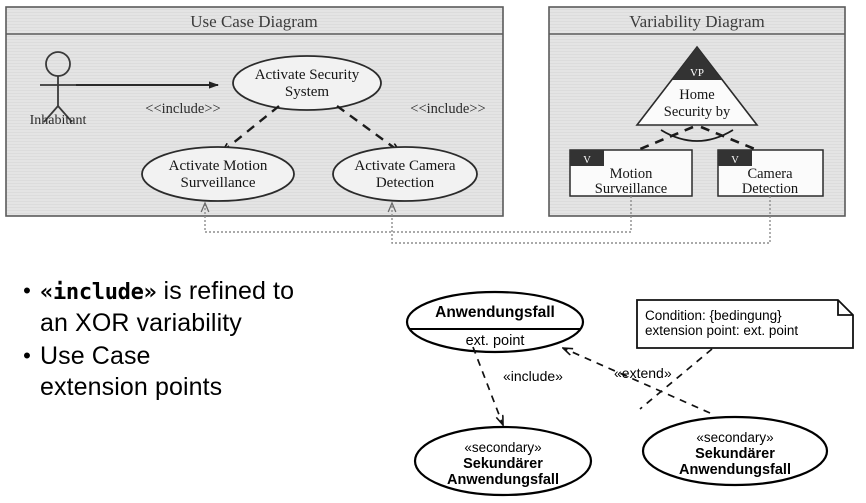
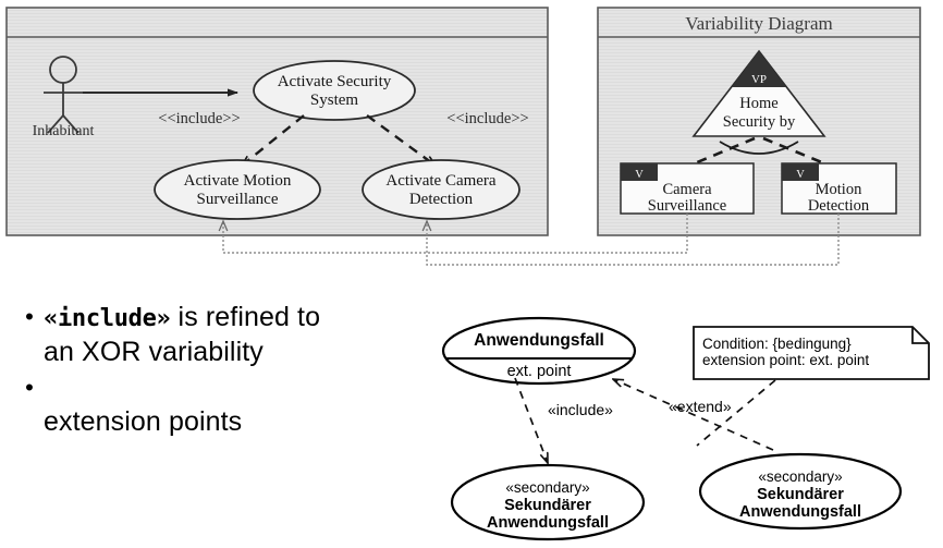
- Use Case Diagram
  Inhabitant
  Activate Security
  System
  <<include>>
  <<include>>
  Activate Motion
  Surveillance
  Activate Camera
  Detection
  Variability Diagram
  VP
  Home
  Security by
  V
- Motion
+ Camera
  Surveillance
  V
- Camera
+ Motion
  Detection
  Anwendungsfall
  ext. point
  Condition: {bedingung}
  extension point: ext. point
  «include»
  «extend»
  «secondary»
  Sekundärer
  Anwendungsfall
  «secondary»
  Sekundärer
  Anwendungsfall
  •
  «include» is refined to
  an XOR variability
  •
- Use Case
  extension points
